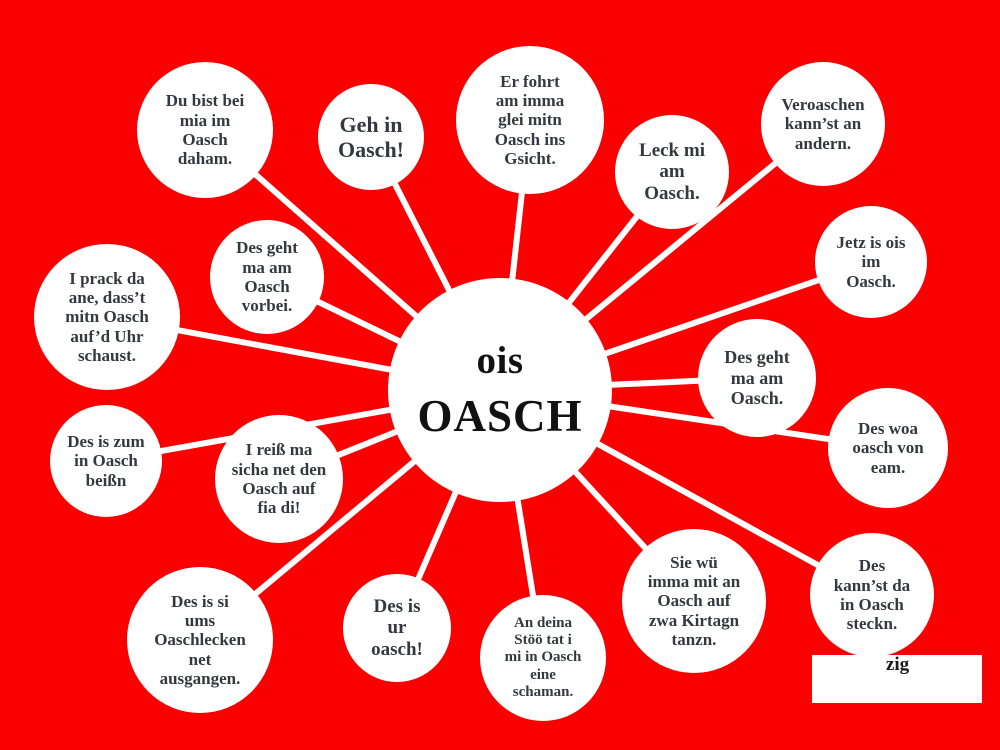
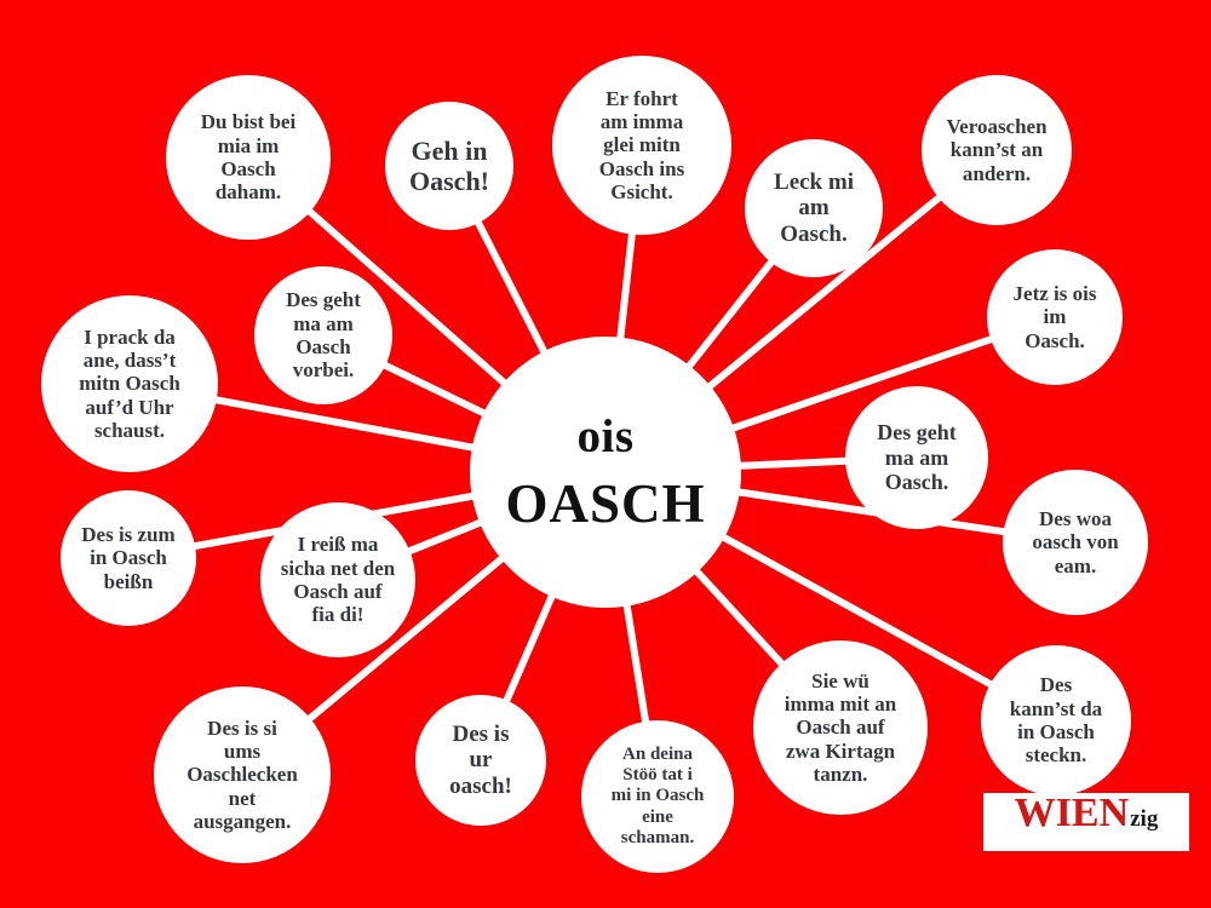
  Du bist bei
  mia im
  Oasch
  daham.
  Geh in
  Oasch!
  Er fohrt
  am imma
  glei mitn
  Oasch ins
  Gsicht.
  Leck mi
  am
  Oasch.
  Veroaschen
  kann’st an
  andern.
  Jetz is ois
  im
  Oasch.
  Des geht
  ma am
  Oasch.
  Des woa
  oasch von
  eam.
  Des
  kann’st da
  in Oasch
  steckn.
  Sie wü
  imma mit an
  Oasch auf
  zwa Kirtagn
  tanzn.
  An deina
  Stöö tat i
  mi in Oasch
  eine
  schaman.
  Des is
  ur
  oasch!
  Des is si
  ums
  Oaschlecken
  net
  ausgangen.
  I reiß ma
  sicha net den
  Oasch auf
  fia di!
  Des is zum
  in Oasch
  beißn
  I prack da
  ane, dass’t
  mitn Oasch
  auf’d Uhr
  schaust.
  Des geht
  ma am
  Oasch
  vorbei.
  ois
  OASCH
+ WIEN
  zig
